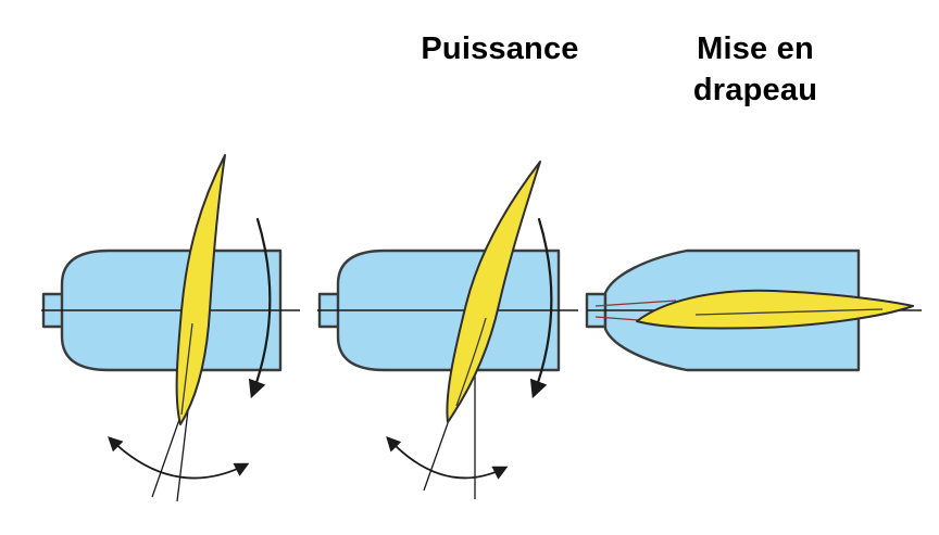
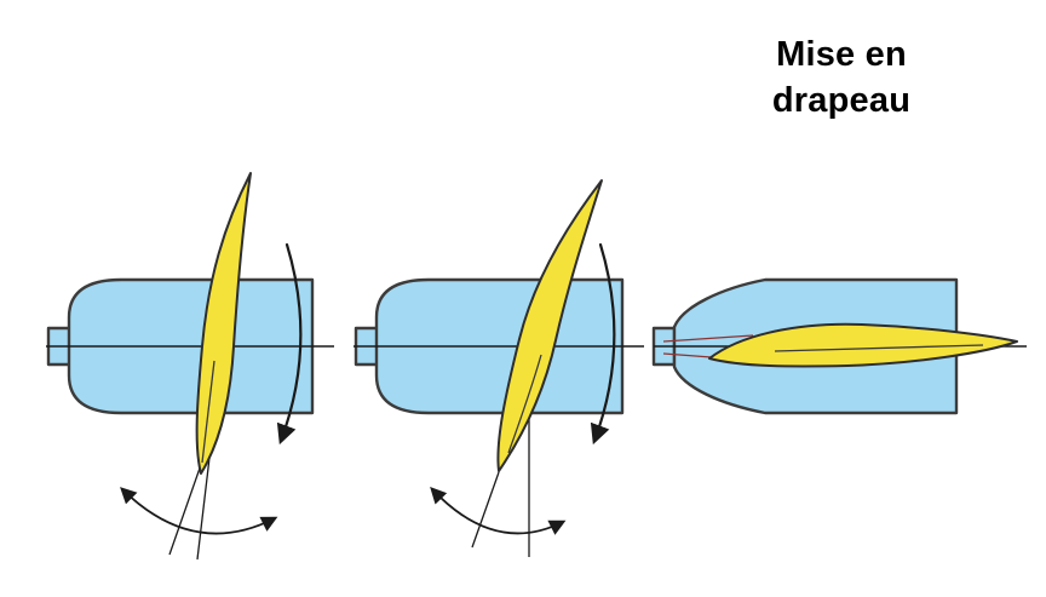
- Puissance
  Mise en
  drapeau
